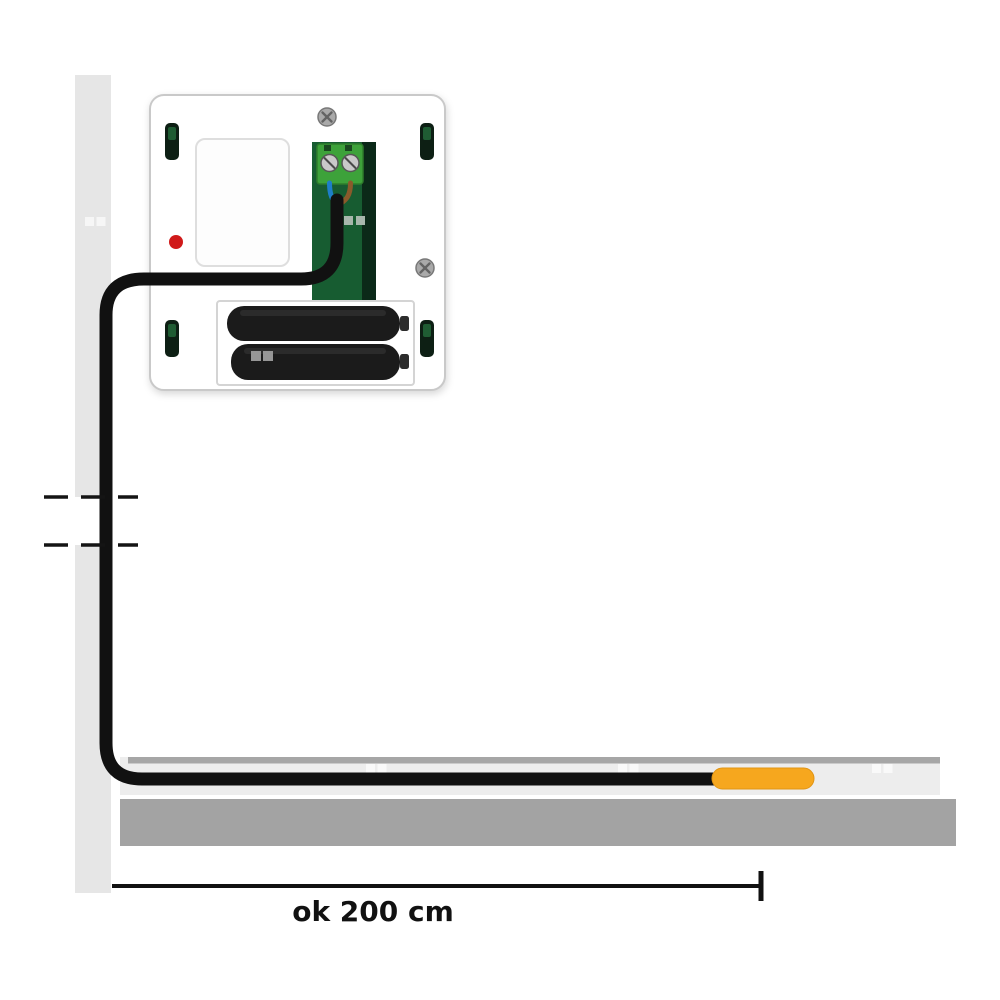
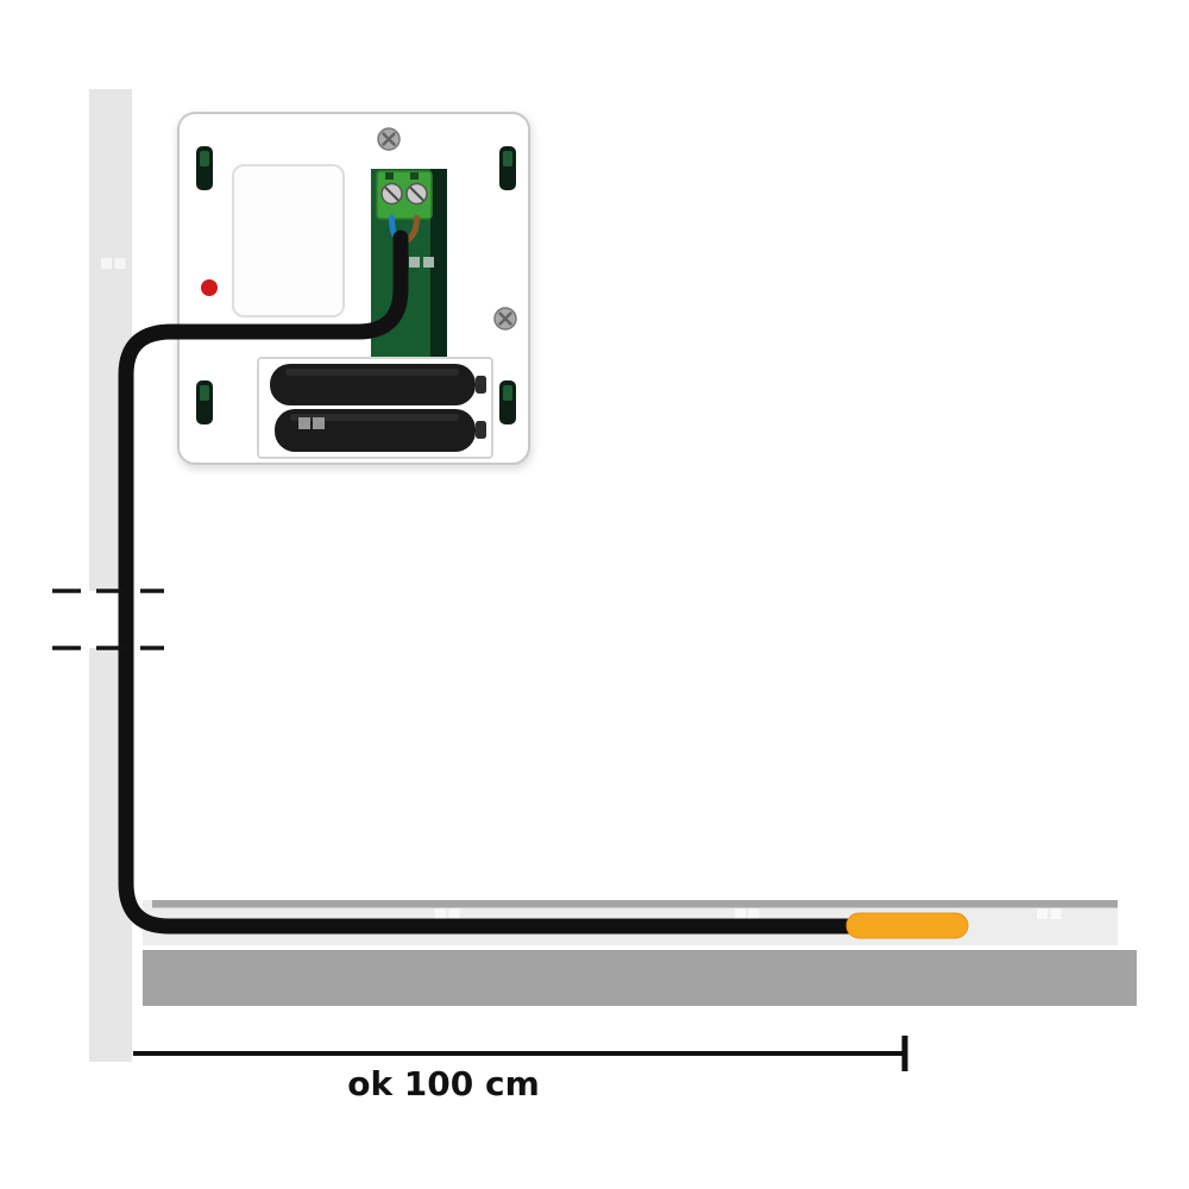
- ok 200 cm
+ ok 100 cm
